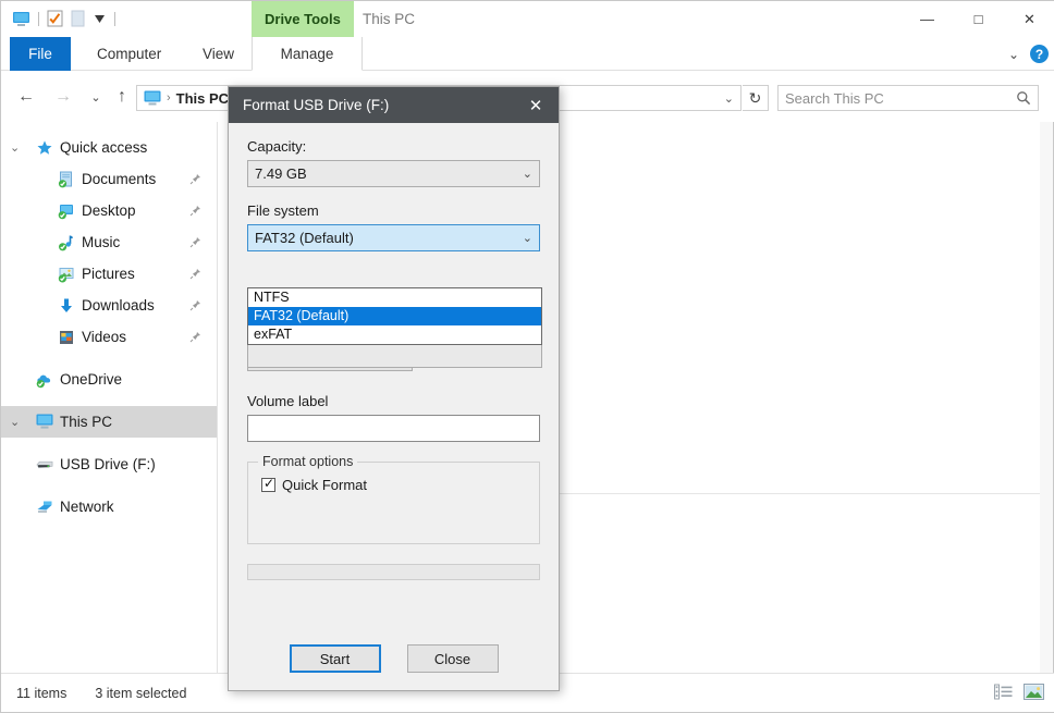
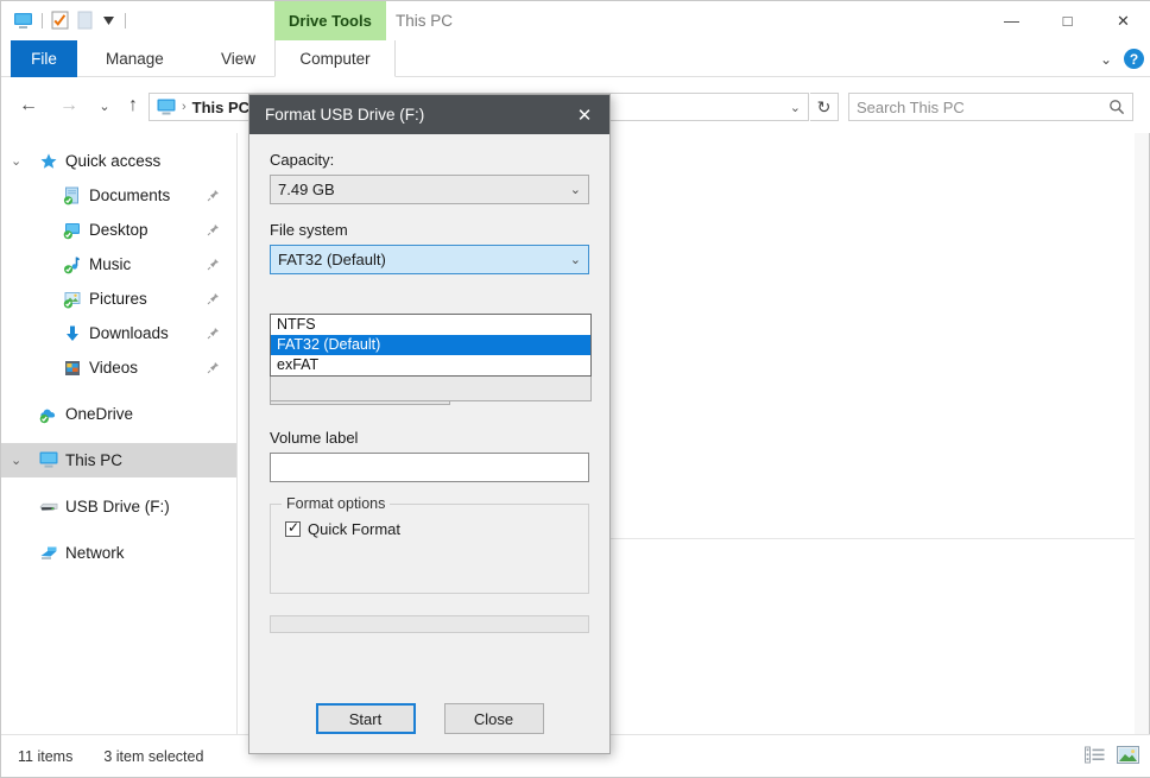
  Drive Tools
  This PC
  —
  □
  ✕
  File
- Computer
+ Manage
  View
- Manage
+ Computer
  ⌄
  ?
  ←
  →
  ⌄
  ↑
  ›
  This PC
  ⌄
  ↻
  Search This PC
  ⌄
  Quick access
  Documents
  Desktop
  Music
  Pictures
  Downloads
  Videos
  OneDrive
  ⌄
  This PC
  USB Drive (F:)
  Network
  11 items
  3 item selected
  Format USB Drive (F:)
  ✕
  Capacity:
  7.49 GB
  ⌄
  File system
  FAT32 (Default)
  ⌄
  NTFS
  FAT32 (Default)
  exFAT
  Volume label
  Format options
  Quick Format
  Start
  Close
